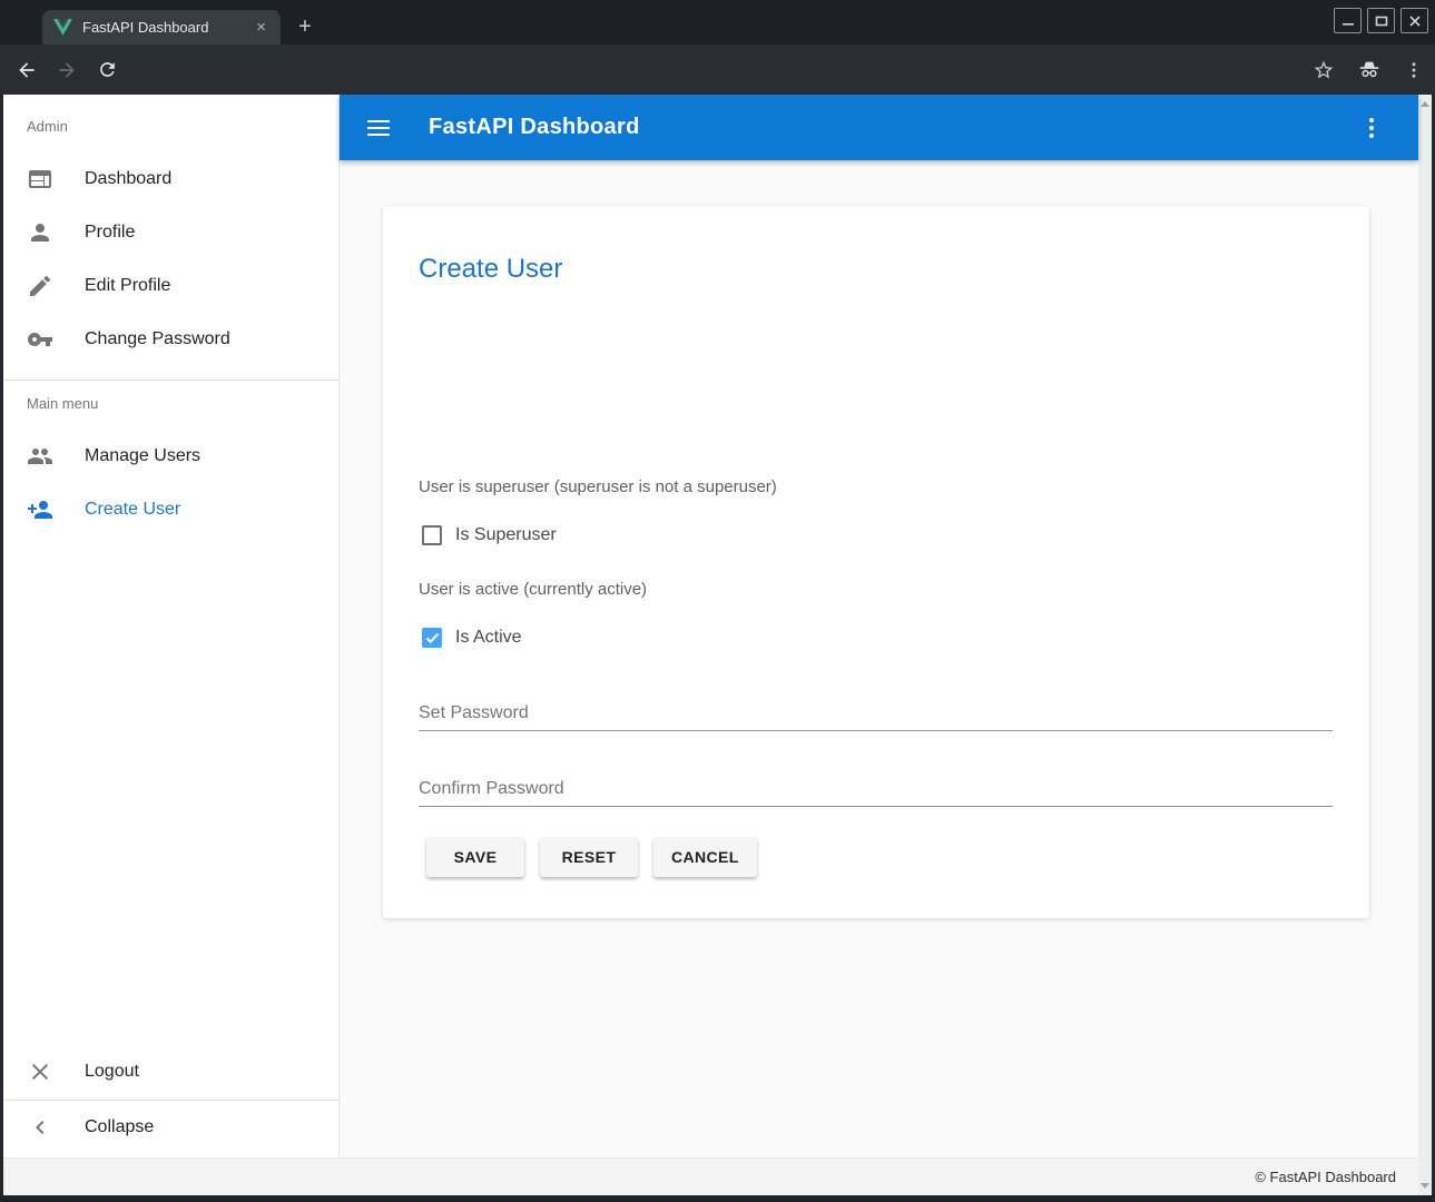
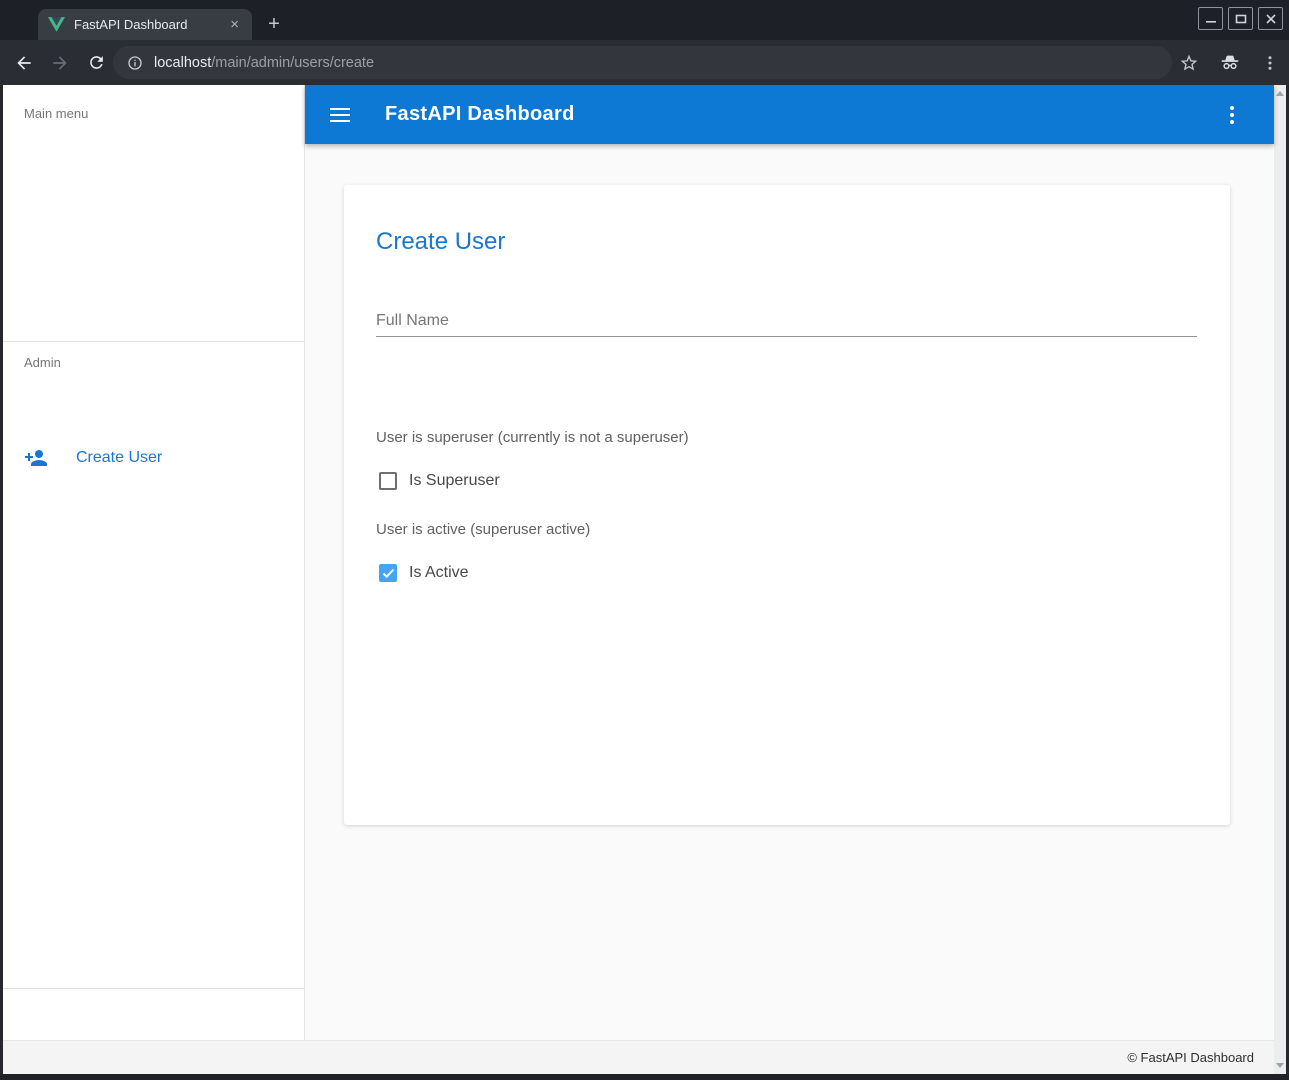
  FastAPI Dashboard
  ×
  +
+ localhost/main/admin/users/create
- Admin
+ Main menu
- Dashboard
- Profile
- Edit Profile
- Change Password
- Main menu
+ Admin
- Manage Users
  Create User
- Logout
- Collapse
  FastAPI Dashboard
  Create User
+ Full Name
- User is superuser (superuser is not a superuser)
+ User is superuser (currently is not a superuser)
  Is Superuser
- User is active (currently active)
+ User is active (superuser active)
  Is Active
- Set Password
- Confirm Password
- SAVE
- RESET
- CANCEL
  © FastAPI Dashboard
